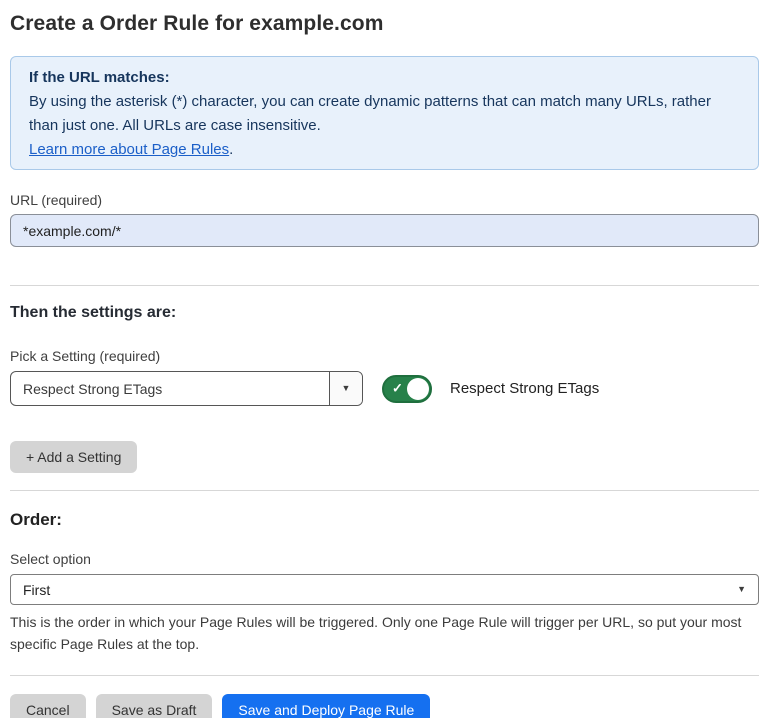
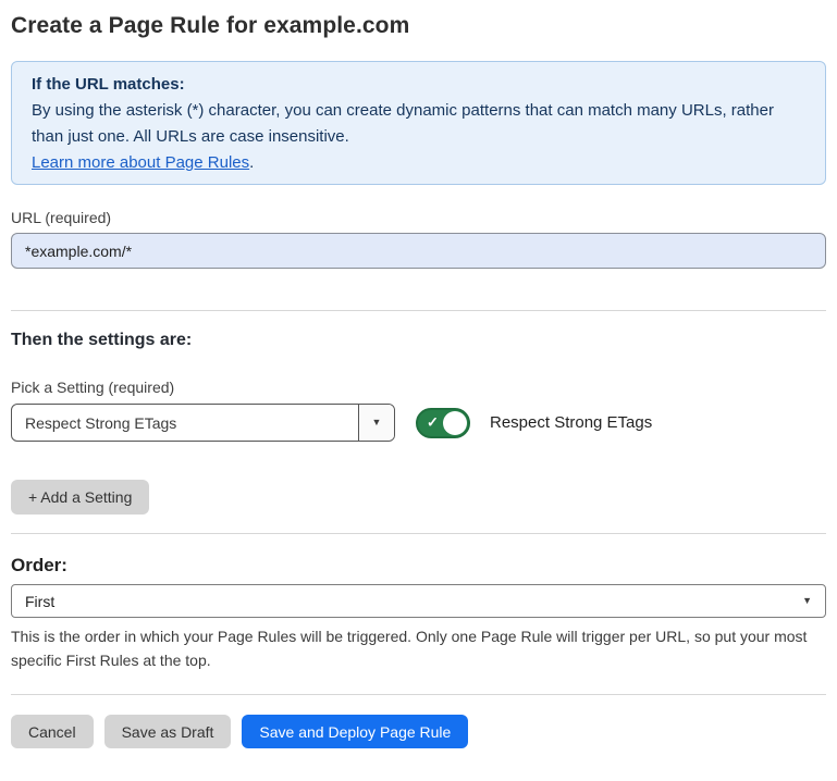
- Create a Order Rule for example.com
+ Create a Page Rule for example.com
  If the URL matches:
  By using the asterisk (*) character, you can create dynamic patterns that can match many URLs, rather than just one. All URLs are case insensitive.
  Learn more about Page Rules.
  URL (required)
  *example.com/*
  Then the settings are:
  Pick a Setting (required)
  Respect Strong ETags
  ▼
  ✓
  Respect Strong ETags
  + Add a Setting
  Order:
- Select option
  First
  ▼
- This is the order in which your Page Rules will be triggered. Only one Page Rule will trigger per URL, so put your most specific Page Rules at the top.
+ This is the order in which your Page Rules will be triggered. Only one Page Rule will trigger per URL, so put your most specific First Rules at the top.
  Cancel
  Save as Draft
  Save and Deploy Page Rule
